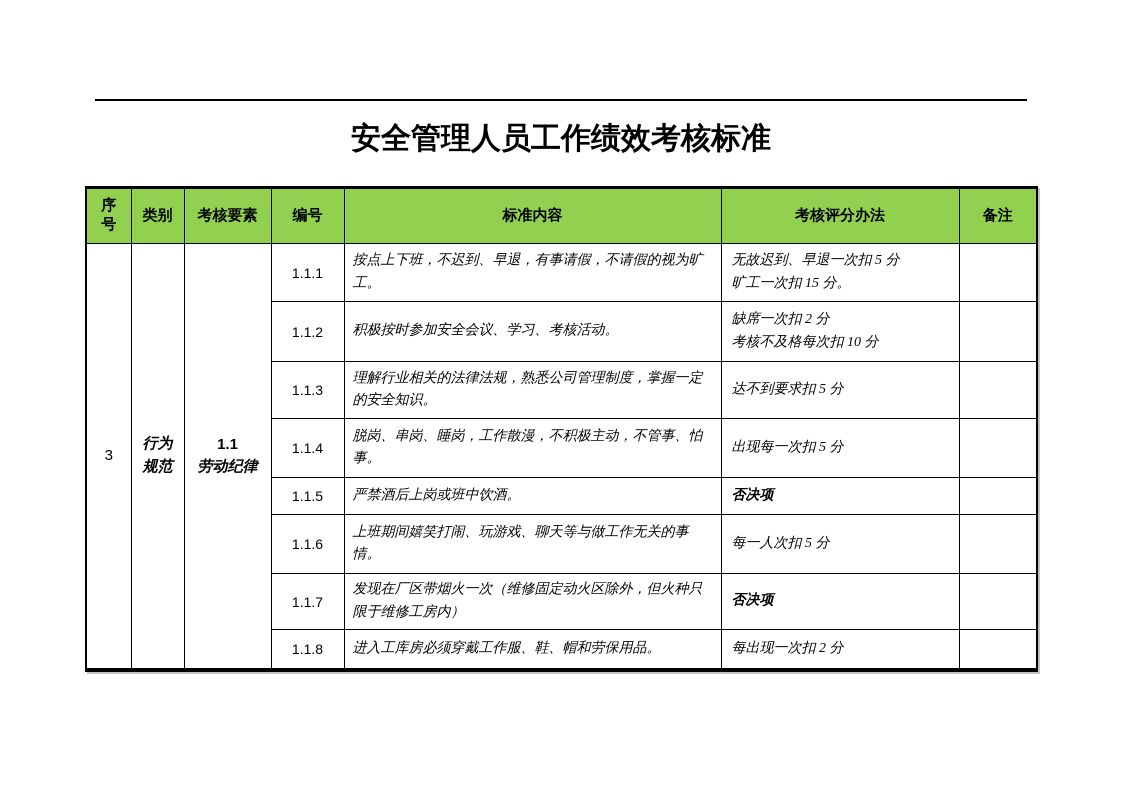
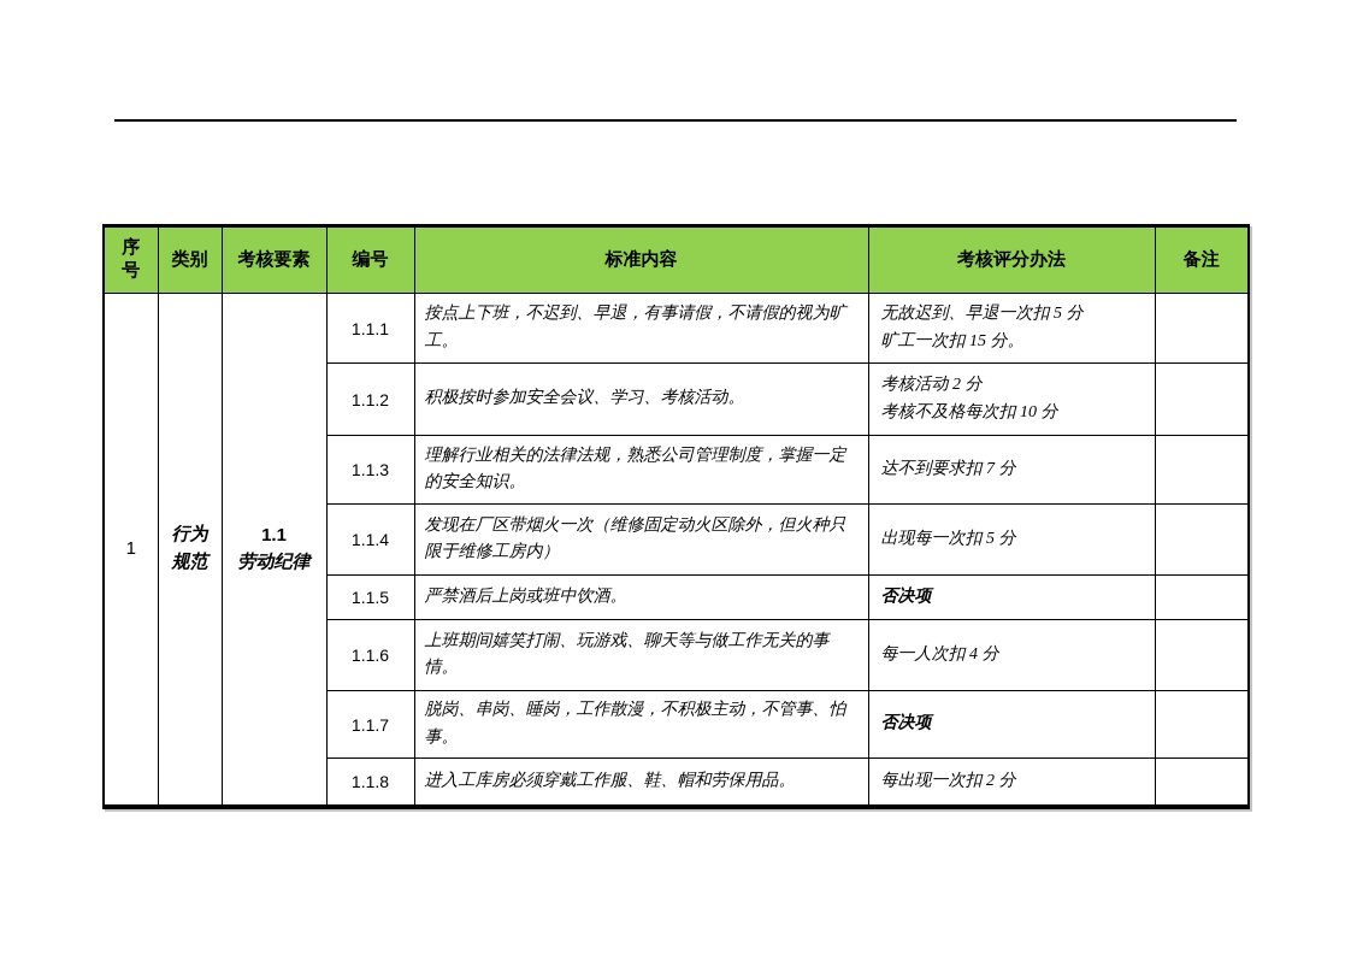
- 安全管理人员工作绩效考核标准
  序号	类别	考核要素	编号	标准内容	考核评分办法	备注
- 3	行为 规范	1.1 劳动纪律	1.1.1	按点上下班，不迟到、早退，有事请假，不请假的视为旷工。	无故迟到、早退一次扣 5 分 旷工一次扣 15 分。
+ 1	行为 规范	1.1 劳动纪律	1.1.1	按点上下班，不迟到、早退，有事请假，不请假的视为旷工。	无故迟到、早退一次扣 5 分 旷工一次扣 15 分。
- 1.1.2	积极按时参加安全会议、学习、考核活动。	缺席一次扣 2 分 考核不及格每次扣 10 分
+ 1.1.2	积极按时参加安全会议、学习、考核活动。	考核活动 2 分 考核不及格每次扣 10 分
- 1.1.3	理解行业相关的法律法规，熟悉公司管理制度，掌握一定的安全知识。	达不到要求扣 5 分
+ 1.1.3	理解行业相关的法律法规，熟悉公司管理制度，掌握一定的安全知识。	达不到要求扣 7 分
- 1.1.4	脱岗、串岗、睡岗，工作散漫，不积极主动，不管事、怕事。	出现每一次扣 5 分
+ 1.1.4	发现在厂区带烟火一次（维修固定动火区除外，但火种只限于维修工房内）	出现每一次扣 5 分
  1.1.5	严禁酒后上岗或班中饮酒。	否决项
- 1.1.6	上班期间嬉笑打闹、玩游戏、聊天等与做工作无关的事情。	每一人次扣 5 分
+ 1.1.6	上班期间嬉笑打闹、玩游戏、聊天等与做工作无关的事情。	每一人次扣 4 分
- 1.1.7	发现在厂区带烟火一次（维修固定动火区除外，但火种只限于维修工房内）	否决项
+ 1.1.7	脱岗、串岗、睡岗，工作散漫，不积极主动，不管事、怕事。	否决项
  1.1.8	进入工库房必须穿戴工作服、鞋、帽和劳保用品。	每出现一次扣 2 分
